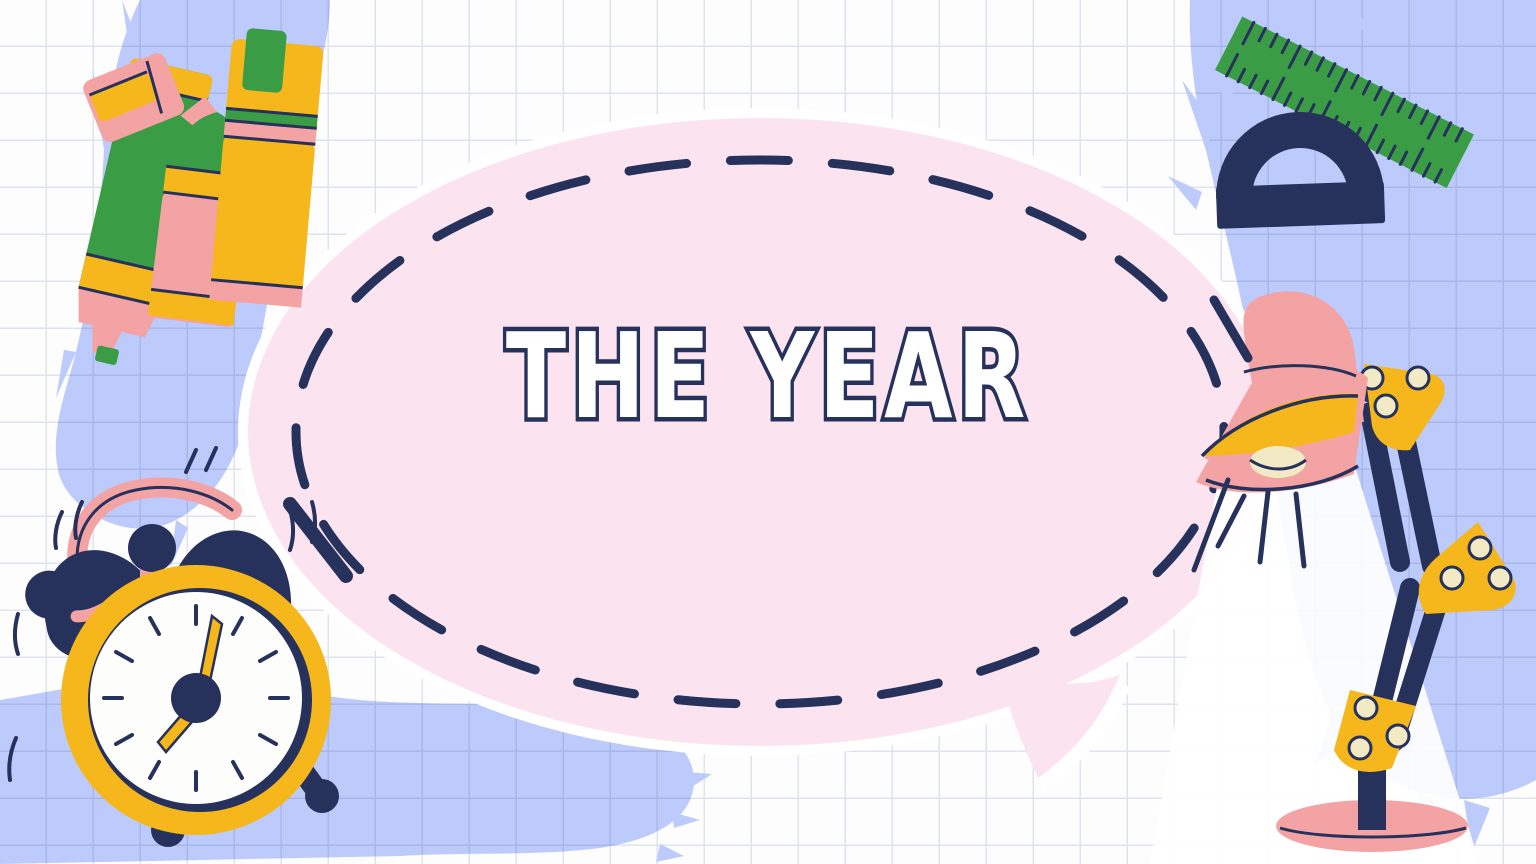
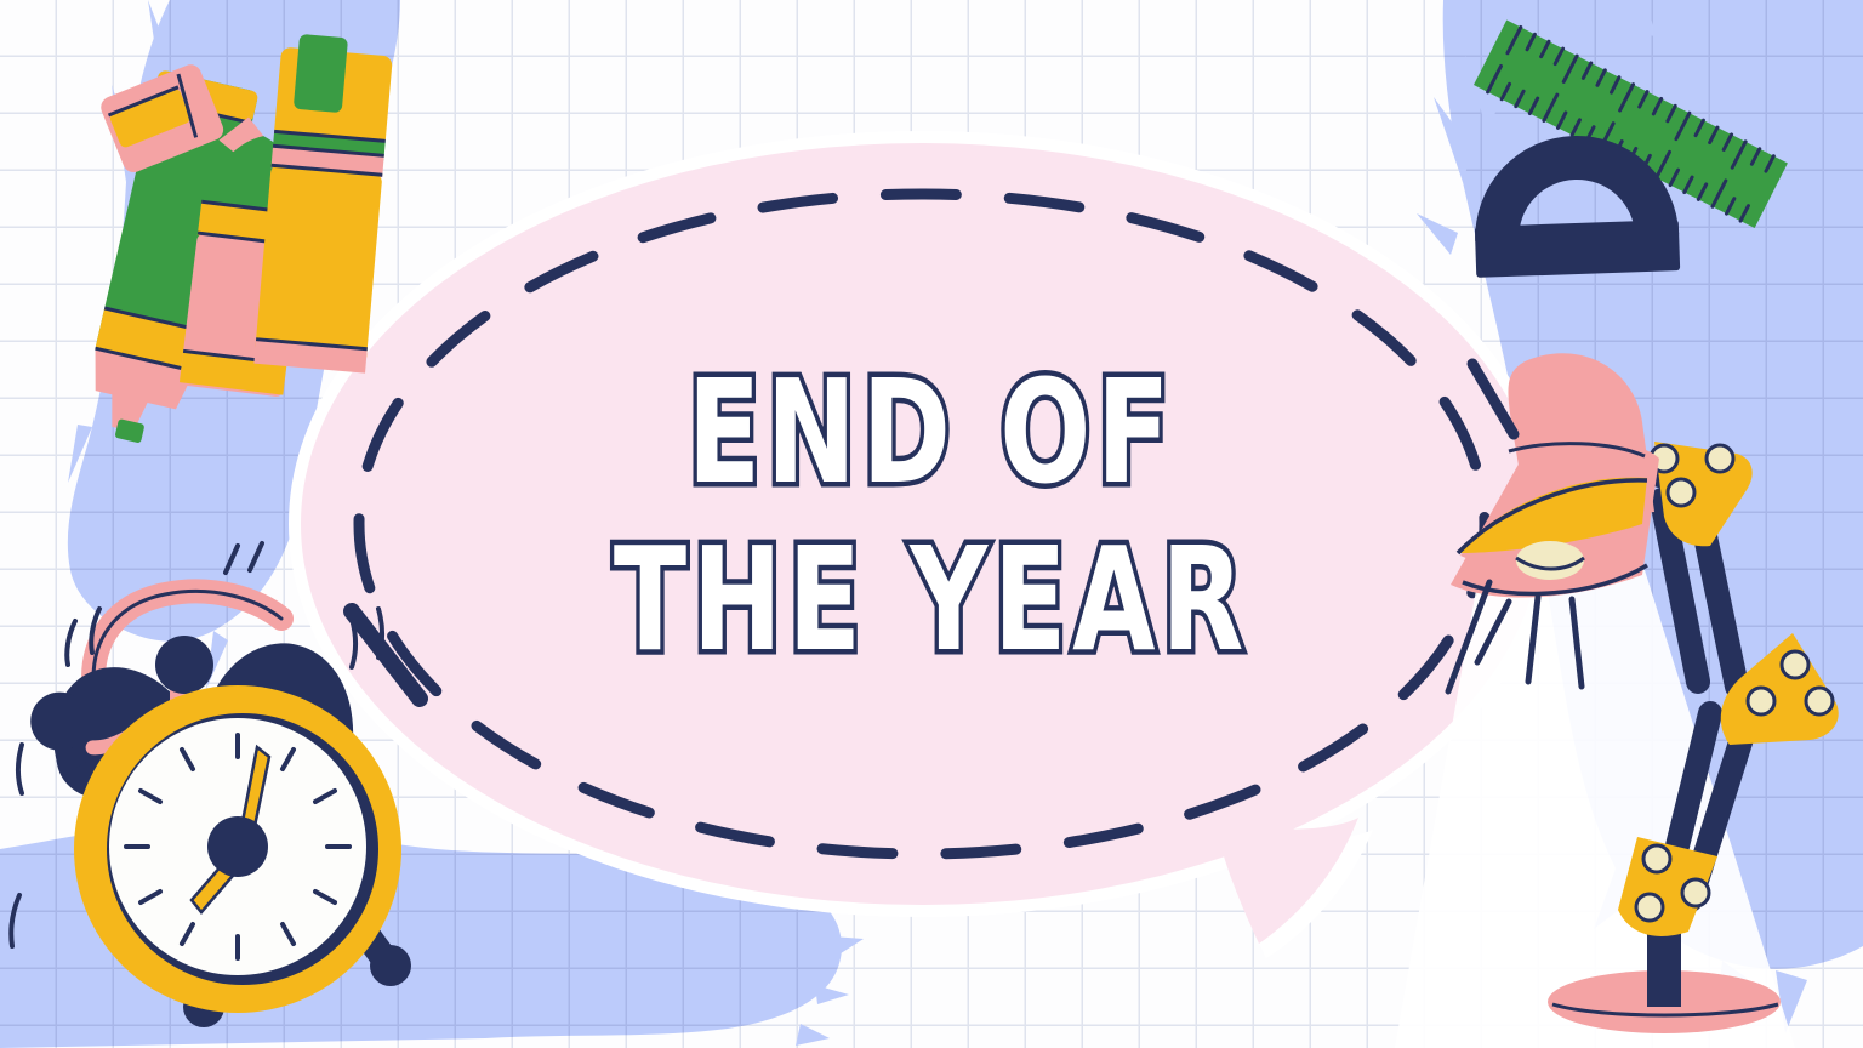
+ END OF
  THE YEAR
